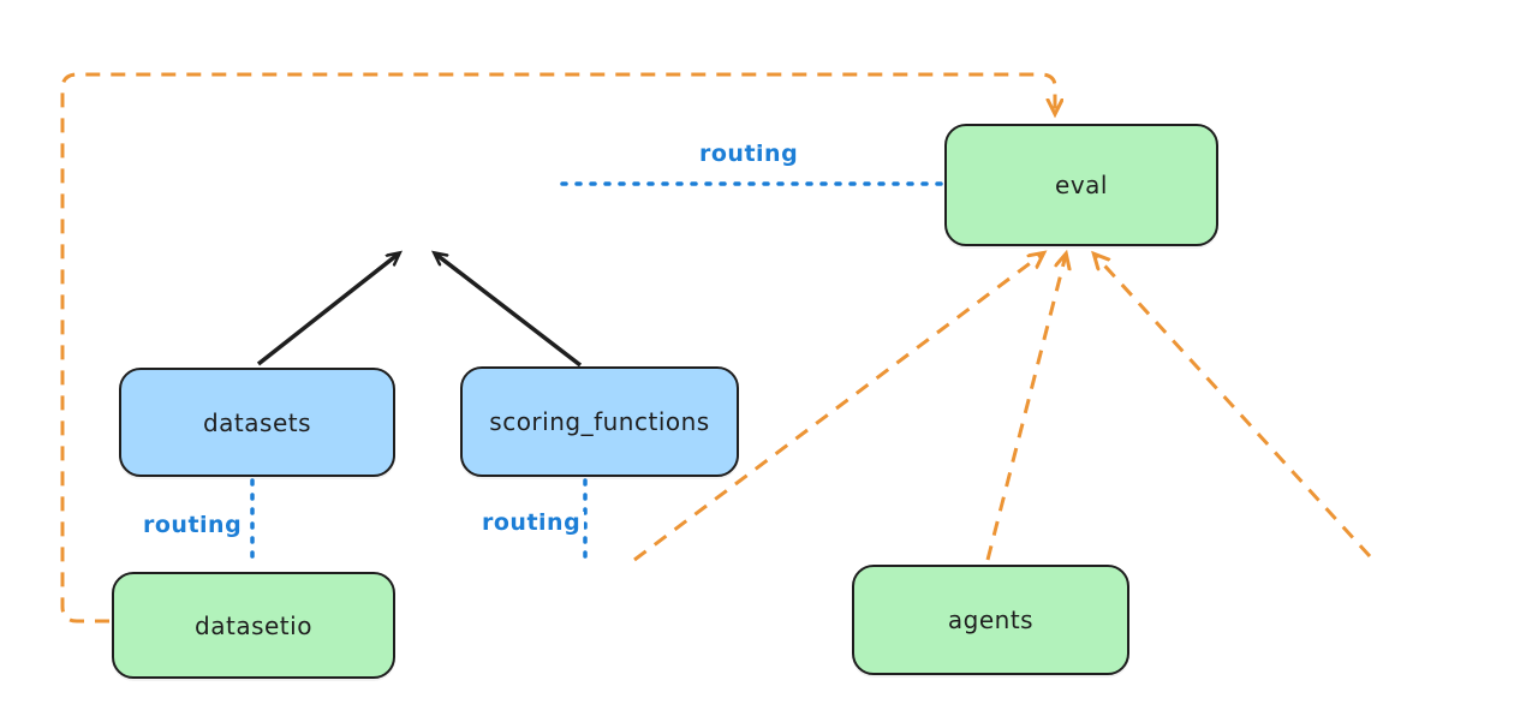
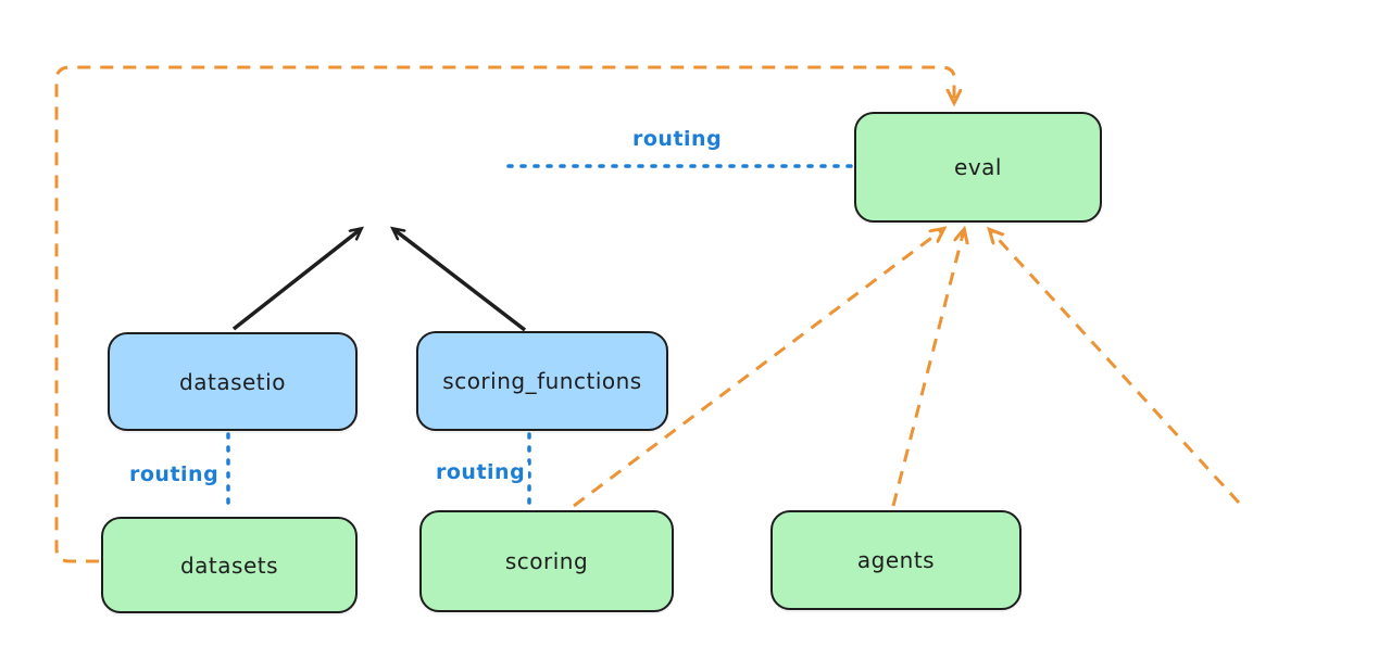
  eval
- datasets
+ datasetio
  scoring_functions
- datasetio
+ datasets
+ scoring
  agents
  routing
  routing
  routing
